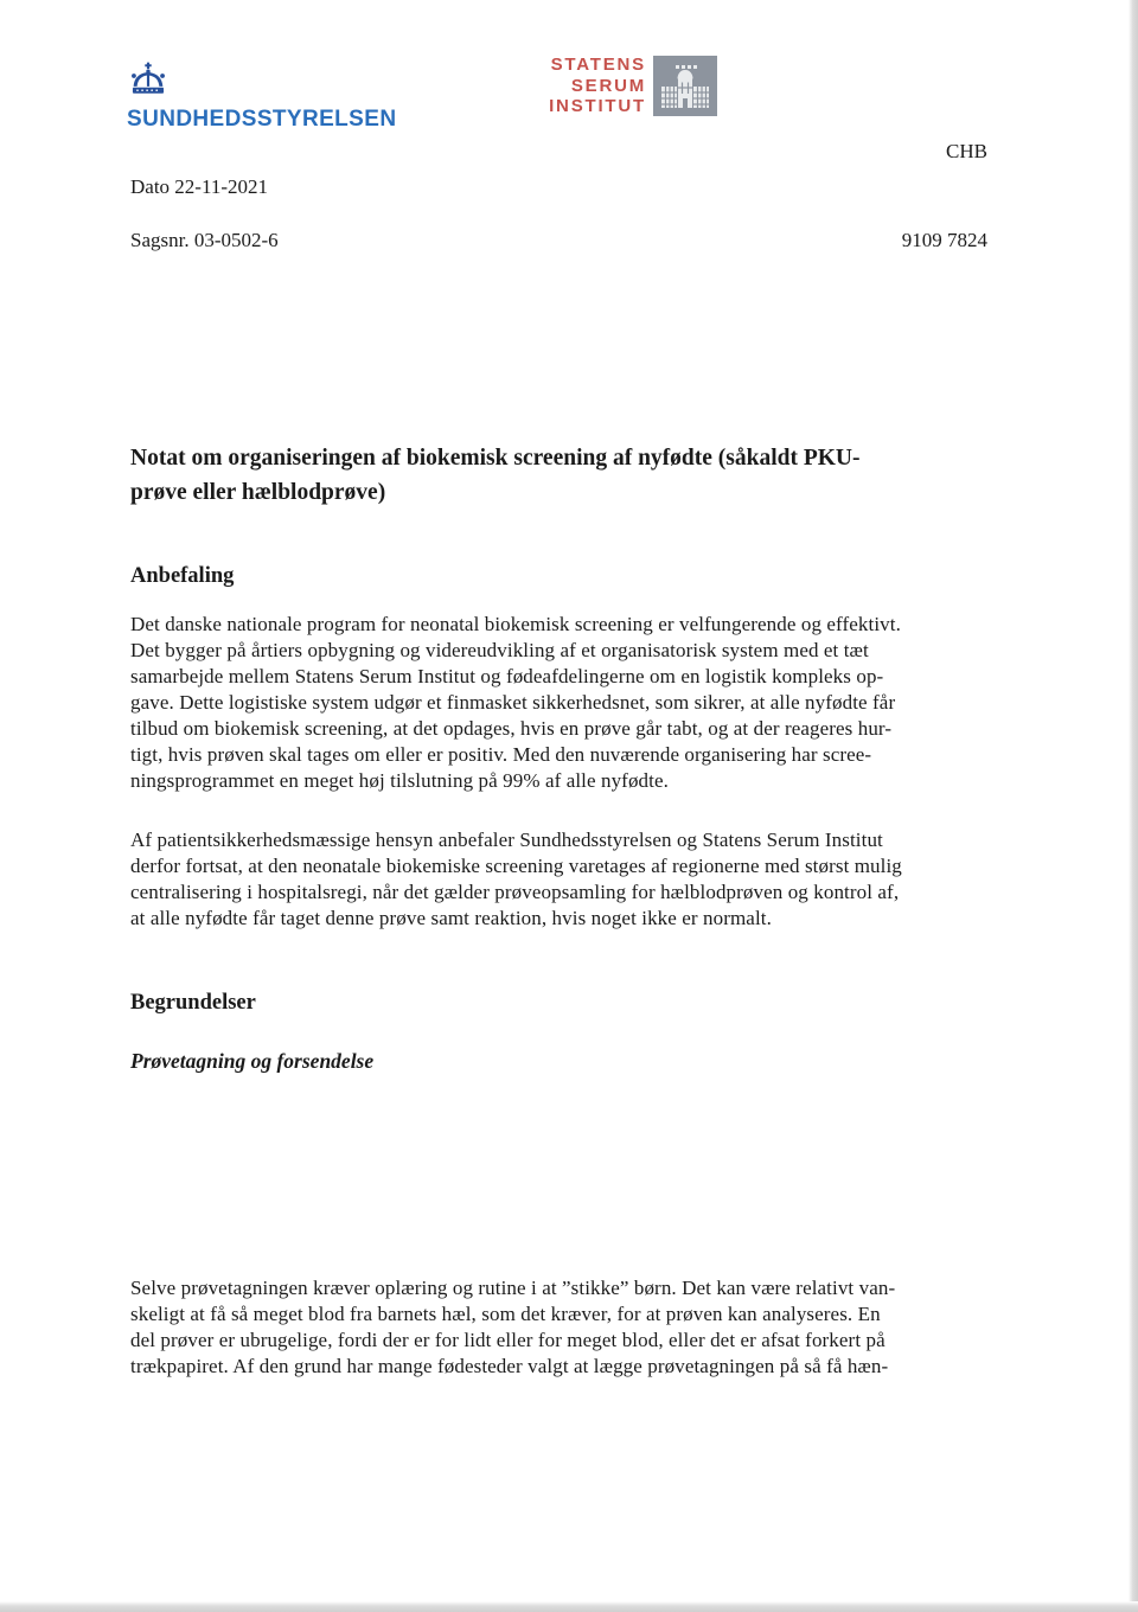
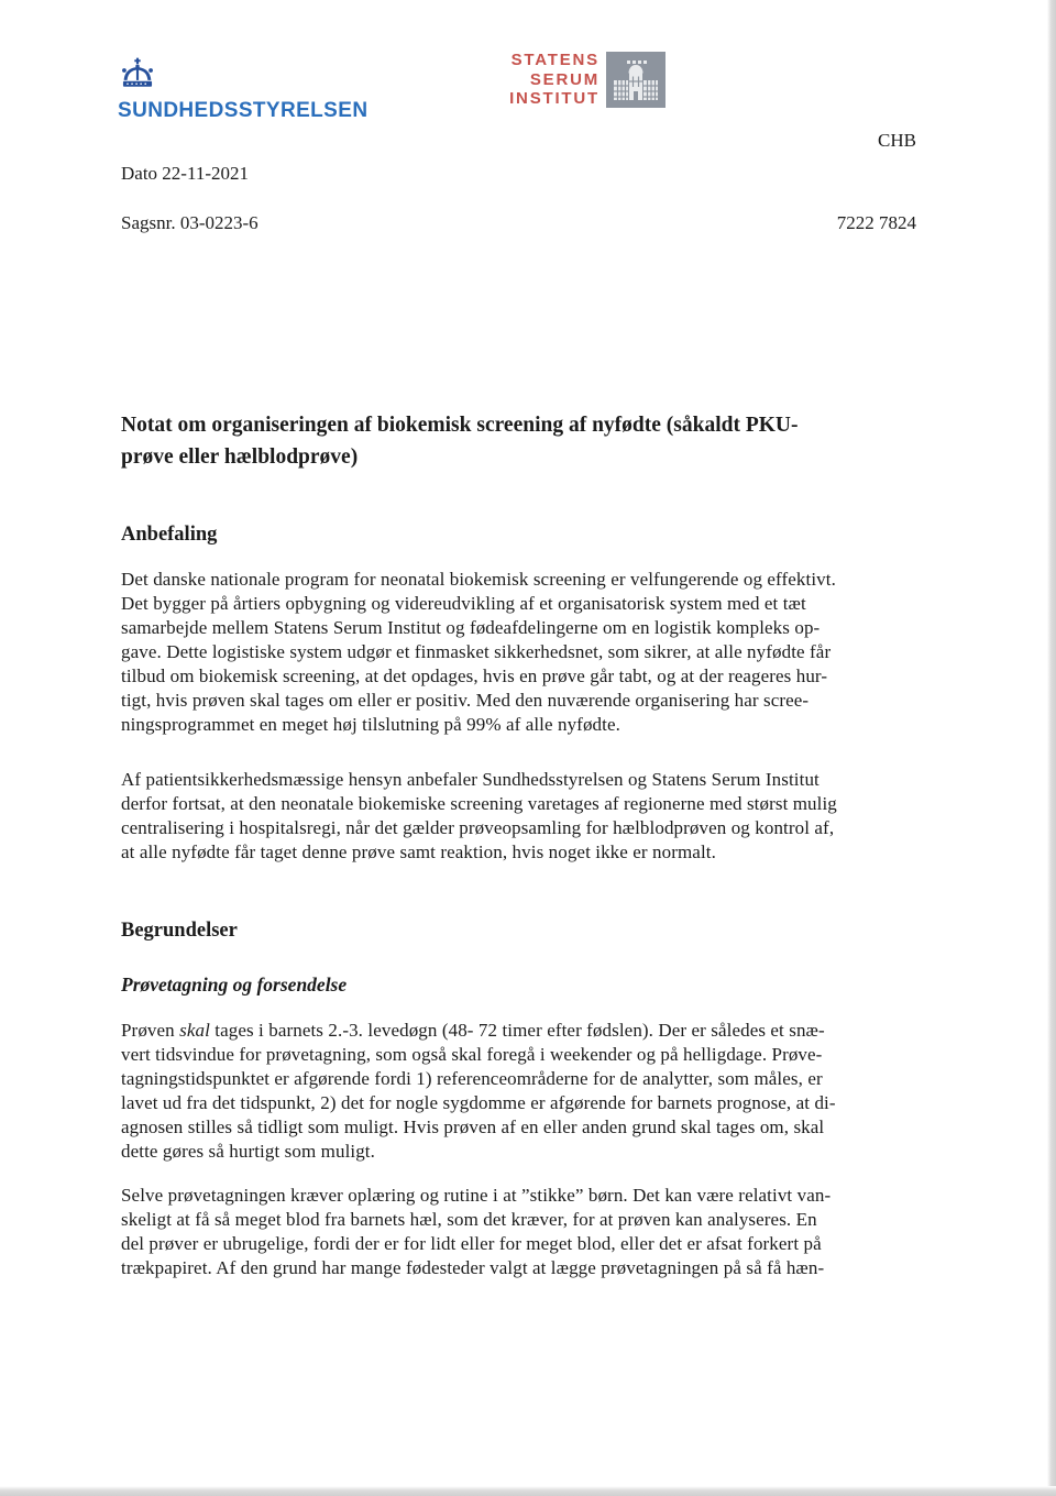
  SUNDHEDSSTYRELSEN
  STATENS
  SERUM
  INSTITUT
  CHB
  Dato 22-11-2021
- Sagsnr. 03-0502-6
+ Sagsnr. 03-0223-6
- 9109 7824
+ 7222 7824
  Notat om organiseringen af biokemisk screening af nyfødte (såkaldt PKU-
  prøve eller hælblodprøve)
  Anbefaling
  Det danske nationale program for neonatal biokemisk screening er velfungerende og effektivt.
  Det bygger på årtiers opbygning og videreudvikling af et organisatorisk system med et tæt
  samarbejde mellem Statens Serum Institut og fødeafdelingerne om en logistik kompleks op-
  gave. Dette logistiske system udgør et finmasket sikkerhedsnet, som sikrer, at alle nyfødte får
  tilbud om biokemisk screening, at det opdages, hvis en prøve går tabt, og at der reageres hur-
  tigt, hvis prøven skal tages om eller er positiv. Med den nuværende organisering har scree-
  ningsprogrammet en meget høj tilslutning på 99% af alle nyfødte.
  Af patientsikkerhedsmæssige hensyn anbefaler Sundhedsstyrelsen og Statens Serum Institut
  derfor fortsat, at den neonatale biokemiske screening varetages af regionerne med størst mulig
  centralisering i hospitalsregi, når det gælder prøveopsamling for hælblodprøven og kontrol af,
  at alle nyfødte får taget denne prøve samt reaktion, hvis noget ikke er normalt.
  Begrundelser
  Prøvetagning og forsendelse
+ Prøven skal tages i barnets 2.-3. levedøgn (48- 72 timer efter fødslen). Der er således et snæ-
+ vert tidsvindue for prøvetagning, som også skal foregå i weekender og på helligdage. Prøve-
+ tagningstidspunktet er afgørende fordi 1) referenceområderne for de analytter, som måles, er
+ lavet ud fra det tidspunkt, 2) det for nogle sygdomme er afgørende for barnets prognose, at di-
+ agnosen stilles så tidligt som muligt. Hvis prøven af en eller anden grund skal tages om, skal
+ dette gøres så hurtigt som muligt.
  Selve prøvetagningen kræver oplæring og rutine i at ”stikke” børn. Det kan være relativt van-
  skeligt at få så meget blod fra barnets hæl, som det kræver, for at prøven kan analyseres. En
  del prøver er ubrugelige, fordi der er for lidt eller for meget blod, eller det er afsat forkert på
  trækpapiret. Af den grund har mange fødesteder valgt at lægge prøvetagningen på så få hæn-
